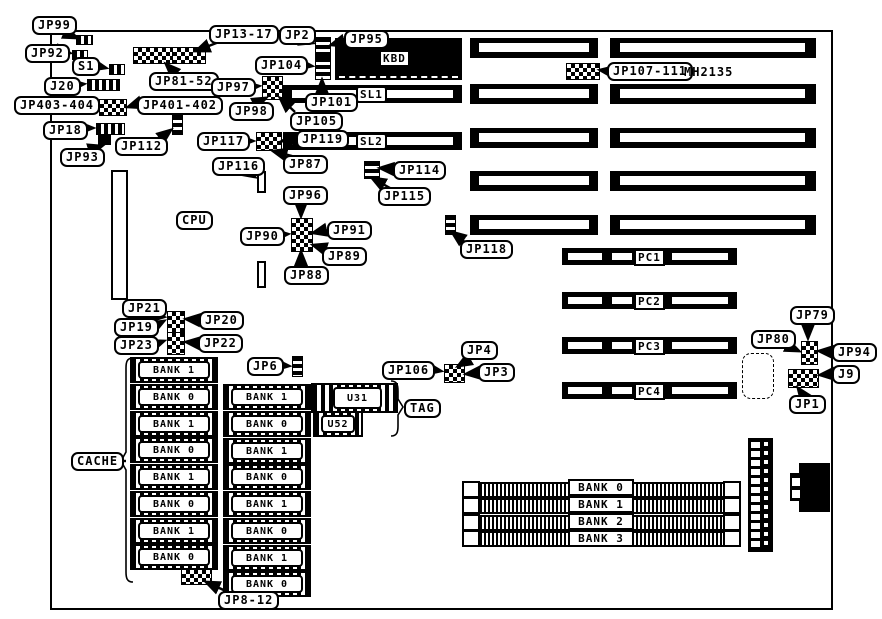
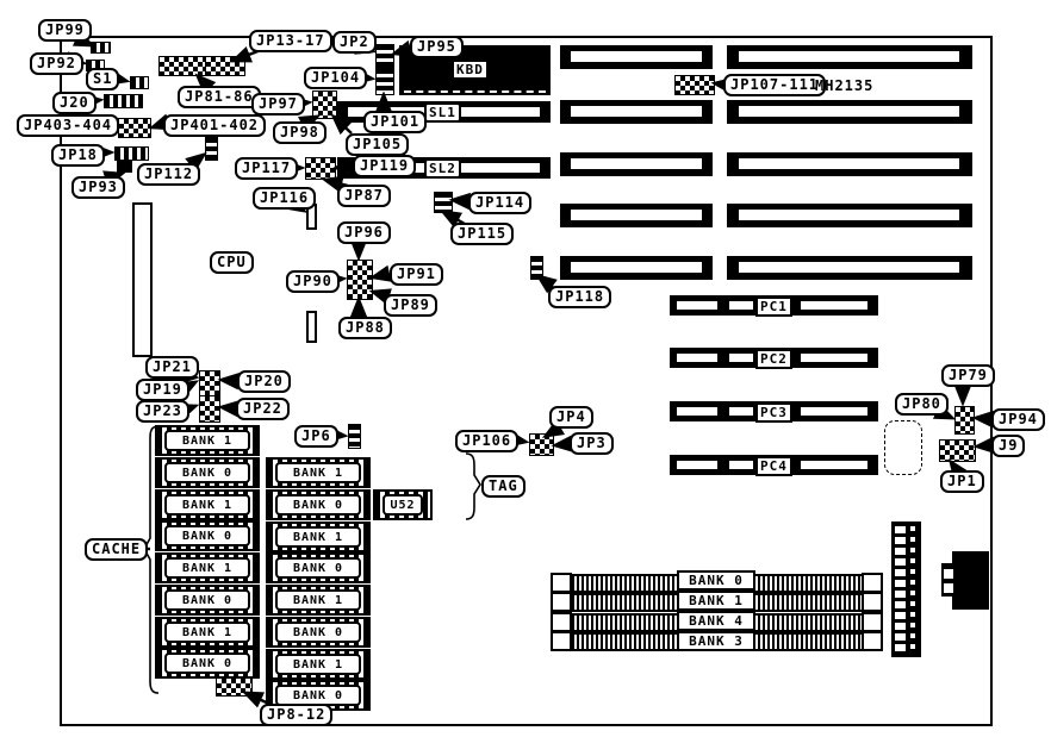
  SL1
  SL2
  KBD
  CPU
  BANK 1
  BANK 0
  BANK 1
  BANK 0
  BANK 1
  BANK 0
  BANK 1
  BANK 0
  BANK 1
  BANK 0
  BANK 1
  BANK 0
  BANK 1
  BANK 0
  BANK 1
  BANK 0
- U31
  U52
  PC1
  PC2
  PC3
  PC4
  BANK 0
  BANK 1
- BANK 2
+ BANK 4
  BANK 3
  JP99
  JP92
  S1
  J20
  JP403-404
  JP401-402
  JP18
  JP93
  JP112
  JP13-17
- JP81-52
+ JP81-86
  JP2
  JP95
  JP104
  JP97
  JP98
  JP101
  JP105
  JP107-111
  MH2135
  JP117
  JP119
  JP87
  JP116
  JP114
  JP115
  JP118
  JP96
  JP90
  JP91
  JP89
  JP88
  JP21
  JP19
  JP20
  JP23
  JP22
  JP6
  JP106
  JP4
  JP3
  TAG
  CACHE
  JP8-12
  JP79
  JP80
  JP94
  J9
  JP1
